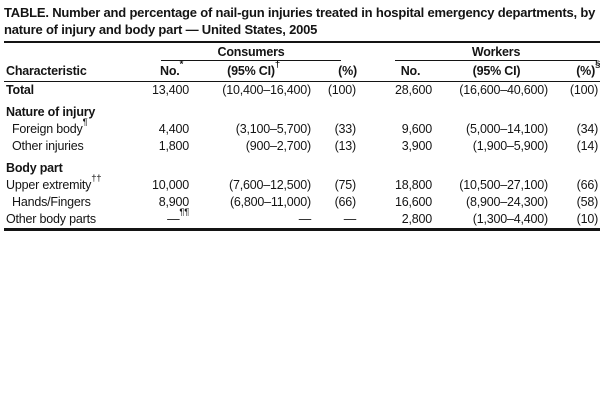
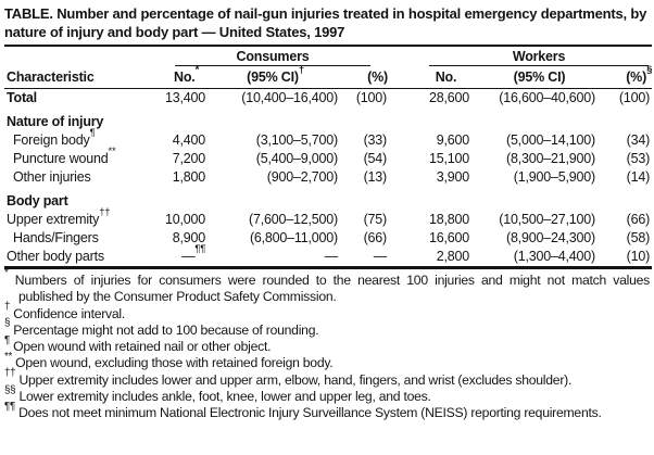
- TABLE. Number and percentage of nail-gun injuries treated in hospital emergency departments, by nature of injury and body part — United States, 2005
+ TABLE. Number and percentage of nail-gun injuries treated in hospital emergency departments, by nature of injury and body part — United States, 1997
  	Consumers		Workers
  Characteristic	No.*	(95% CI)†	(%)		No.	(95% CI)	(%)§
  Total	13,400	(10,400–16,400)	(100)		28,600	(16,600–40,600)	(100)
  Nature of injury
  Foreign body¶	4,400	(3,100–5,700)	(33)		9,600	(5,000–14,100)	(34)
+ Puncture wound**	7,200	(5,400–9,000)	(54)		15,100	(8,300–21,900)	(53)
  Other injuries	1,800	(900–2,700)	(13)		3,900	(1,900–5,900)	(14)
  Body part
  Upper extremity††	10,000	(7,600–12,500)	(75)		18,800	(10,500–27,100)	(66)
  Hands/Fingers	8,900	(6,800–11,000)	(66)		16,600	(8,900–24,300)	(58)
  Other body parts	—¶¶	—	—		2,800	(1,300–4,400)	(10)
+ * Numbers of injuries for consumers were rounded to the nearest 100 injuries and might not match values published by the Consumer Product Safety Commission.
+ † Confidence interval.
+ § Percentage might not add to 100 because of rounding.
+ ¶ Open wound with retained nail or other object.
+ ** Open wound, excluding those with retained foreign body.
+ †† Upper extremity includes lower and upper arm, elbow, hand, fingers, and wrist (excludes shoulder).
+ §§ Lower extremity includes ankle, foot, knee, lower and upper leg, and toes.
+ ¶¶ Does not meet minimum National Electronic Injury Surveillance System (NEISS) reporting requirements.
